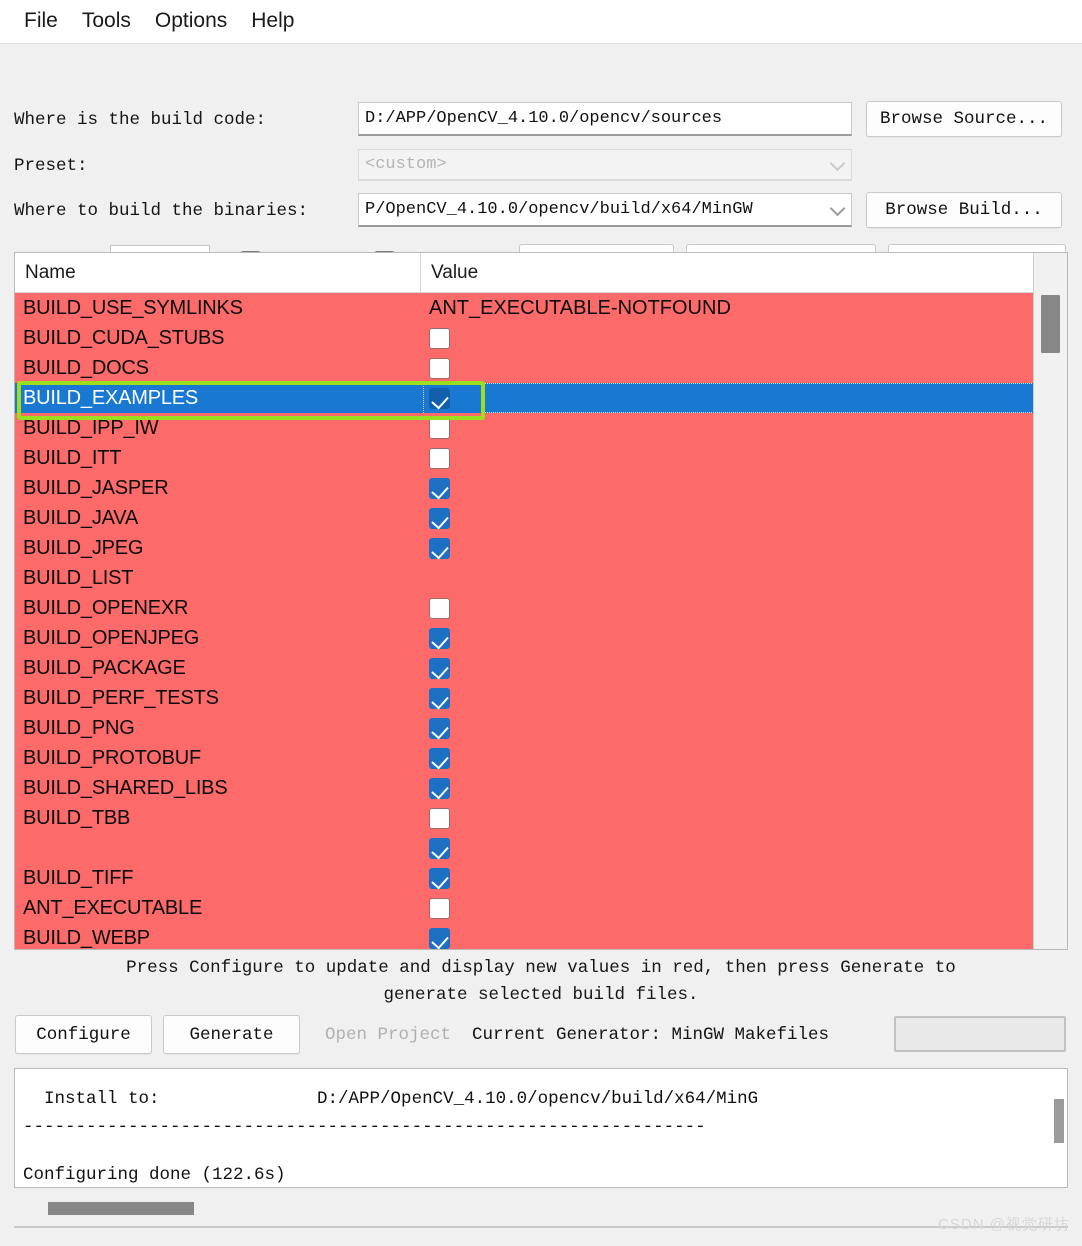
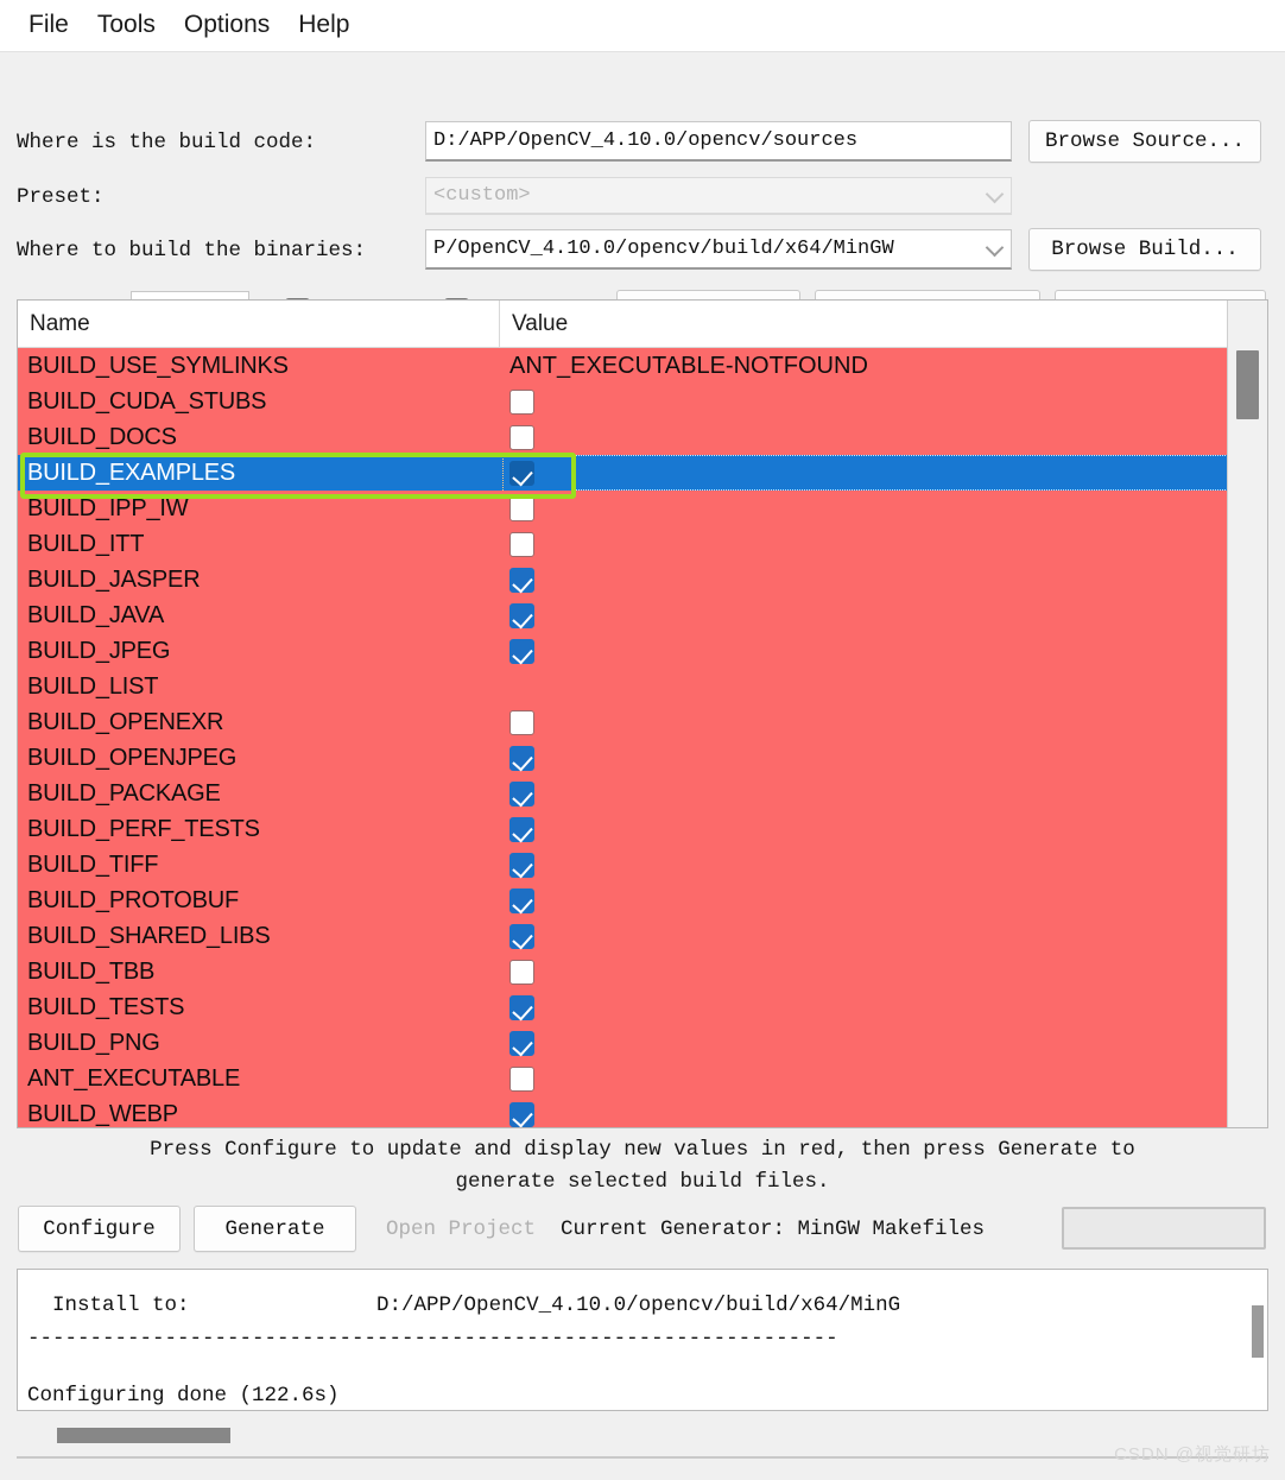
  File
  Tools
  Options
  Help
  Where is the build code:
  D:/APP/OpenCV_4.10.0/opencv/sources
  Browse Source...
  Preset:
  <custom>
  Where to build the binaries:
  P/OpenCV_4.10.0/opencv/build/x64/MinGW
  Browse Build...
  Name
  Value
  BUILD_USE_SYMLINKS
  ANT_EXECUTABLE-NOTFOUND
  BUILD_CUDA_STUBS
  BUILD_DOCS
  BUILD_EXAMPLES
  BUILD_IPP_IW
  BUILD_ITT
  BUILD_JASPER
  BUILD_JAVA
  BUILD_JPEG
  BUILD_LIST
  BUILD_OPENEXR
  BUILD_OPENJPEG
  BUILD_PACKAGE
  BUILD_PERF_TESTS
- BUILD_PNG
+ BUILD_TIFF
  BUILD_PROTOBUF
  BUILD_SHARED_LIBS
  BUILD_TBB
+ BUILD_TESTS
- BUILD_TIFF
+ BUILD_PNG
  ANT_EXECUTABLE
  BUILD_WEBP
  Press Configure to update and display new values in red, then press Generate to
  generate selected build files.
  Configure
  Generate
  Open Project
  Current Generator: MinGW Makefiles
  Install to: D:/APP/OpenCV_4.10.0/opencv/build/x64/MinG
  -----------------------------------------------------------------
  Configuring done (122.6s)
  CSDN @视觉研坊
